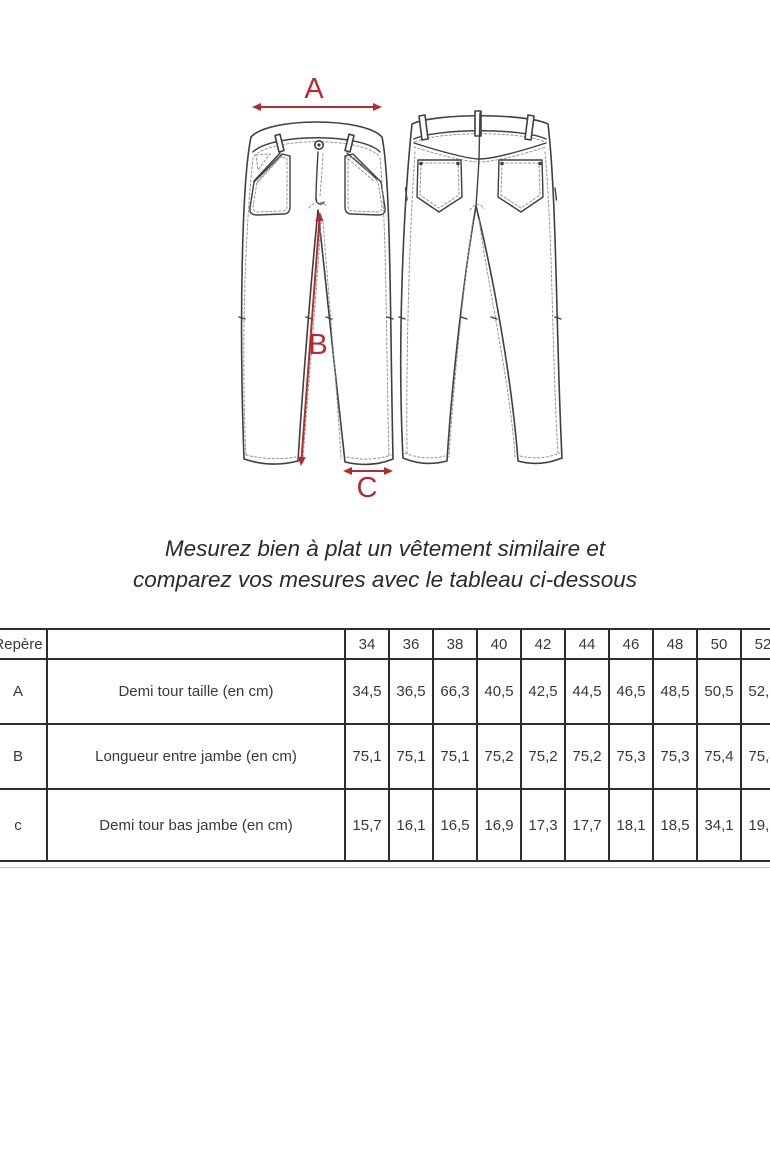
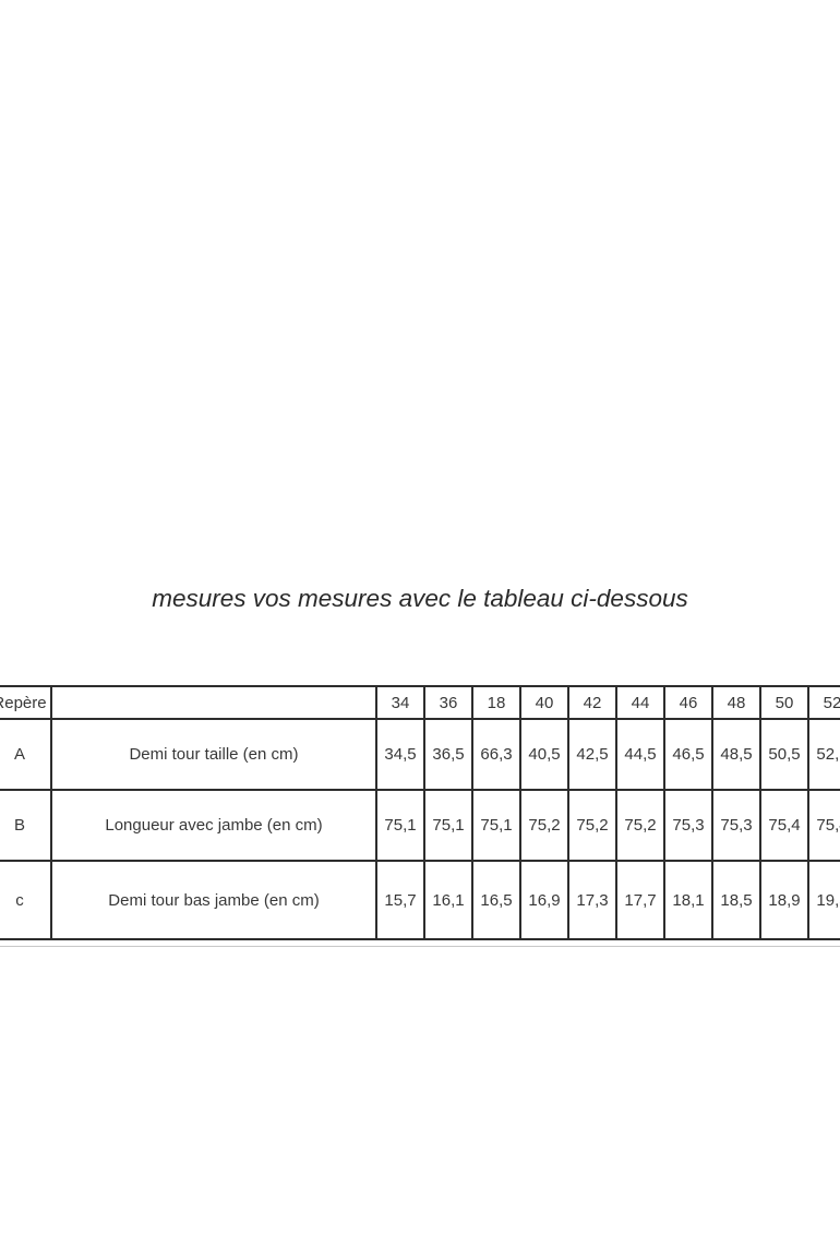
- A
- B
- C
- Mesurez bien à plat un vêtement similaire et
- comparez vos mesures avec le tableau ci-dessous
+ mesures vos mesures avec le tableau ci-dessous
- epère		34	36	38	40	42	44	46	48	50	52
+ epère		34	36	18	40	42	44	46	48	50	52
  A	Demi tour taille (en cm)	34,5	36,5	66,3	40,5	42,5	44,5	46,5	48,5	50,5	52,
- B	Longueur entre jambe (en cm)	75,1	75,1	75,1	75,2	75,2	75,2	75,3	75,3	75,4	75,
+ B	Longueur avec jambe (en cm)	75,1	75,1	75,1	75,2	75,2	75,2	75,3	75,3	75,4	75,
- c	Demi tour bas jambe (en cm)	15,7	16,1	16,5	16,9	17,3	17,7	18,1	18,5	34,1	19,
+ c	Demi tour bas jambe (en cm)	15,7	16,1	16,5	16,9	17,3	17,7	18,1	18,5	18,9	19,
